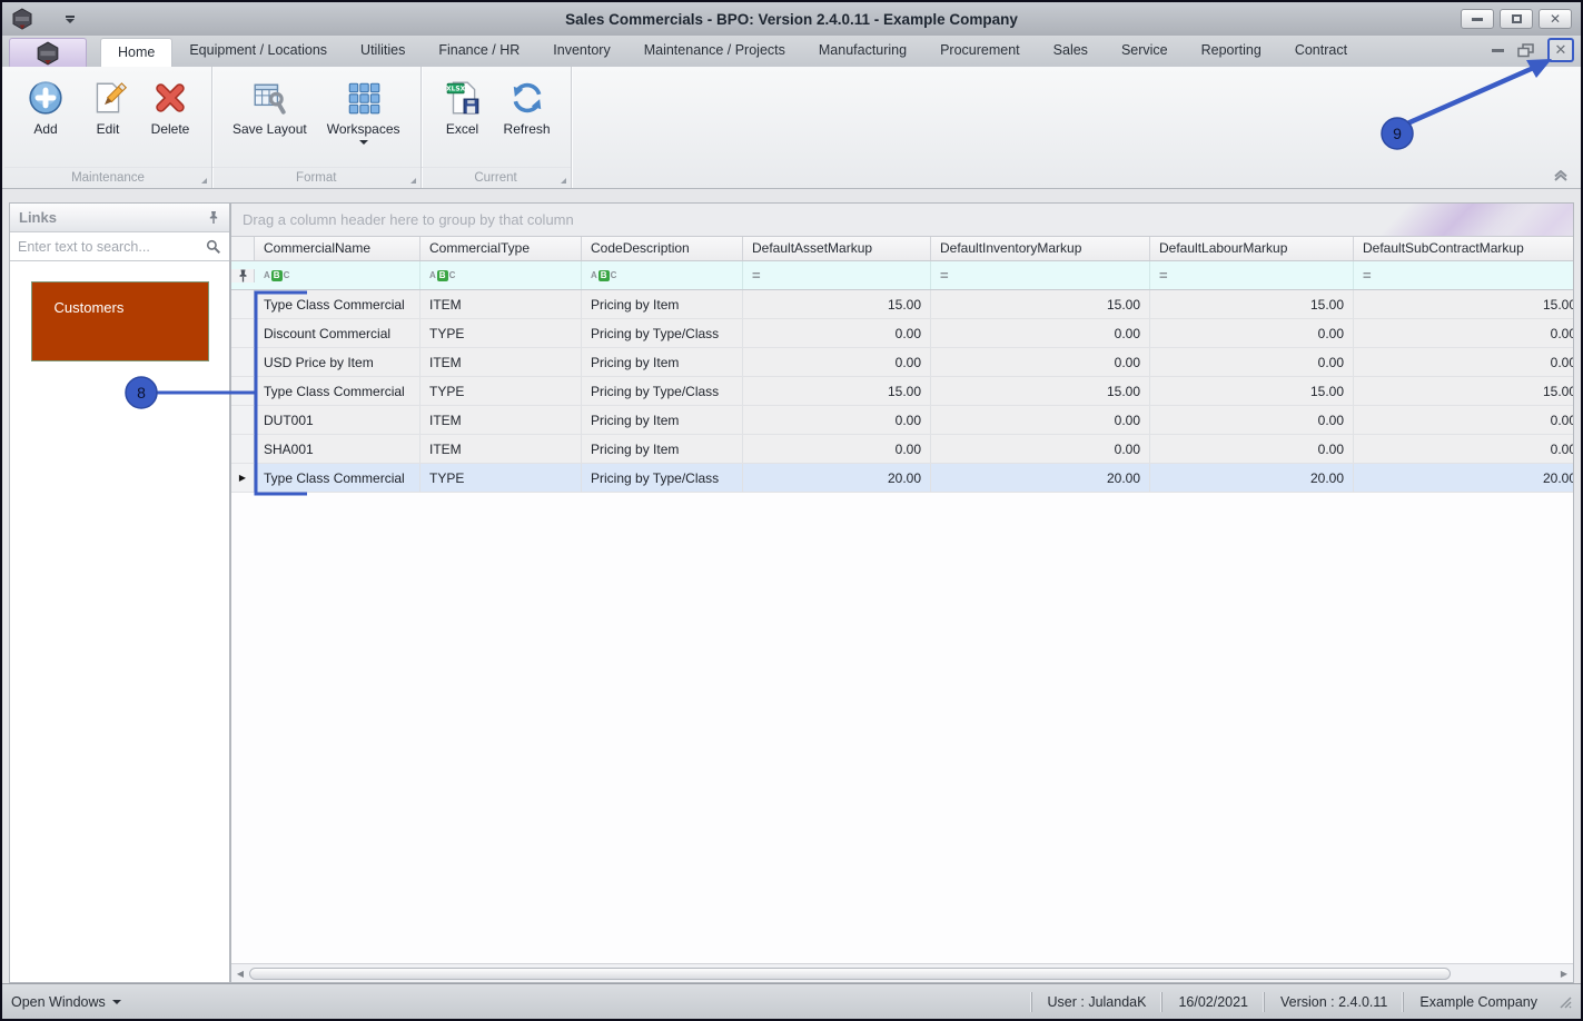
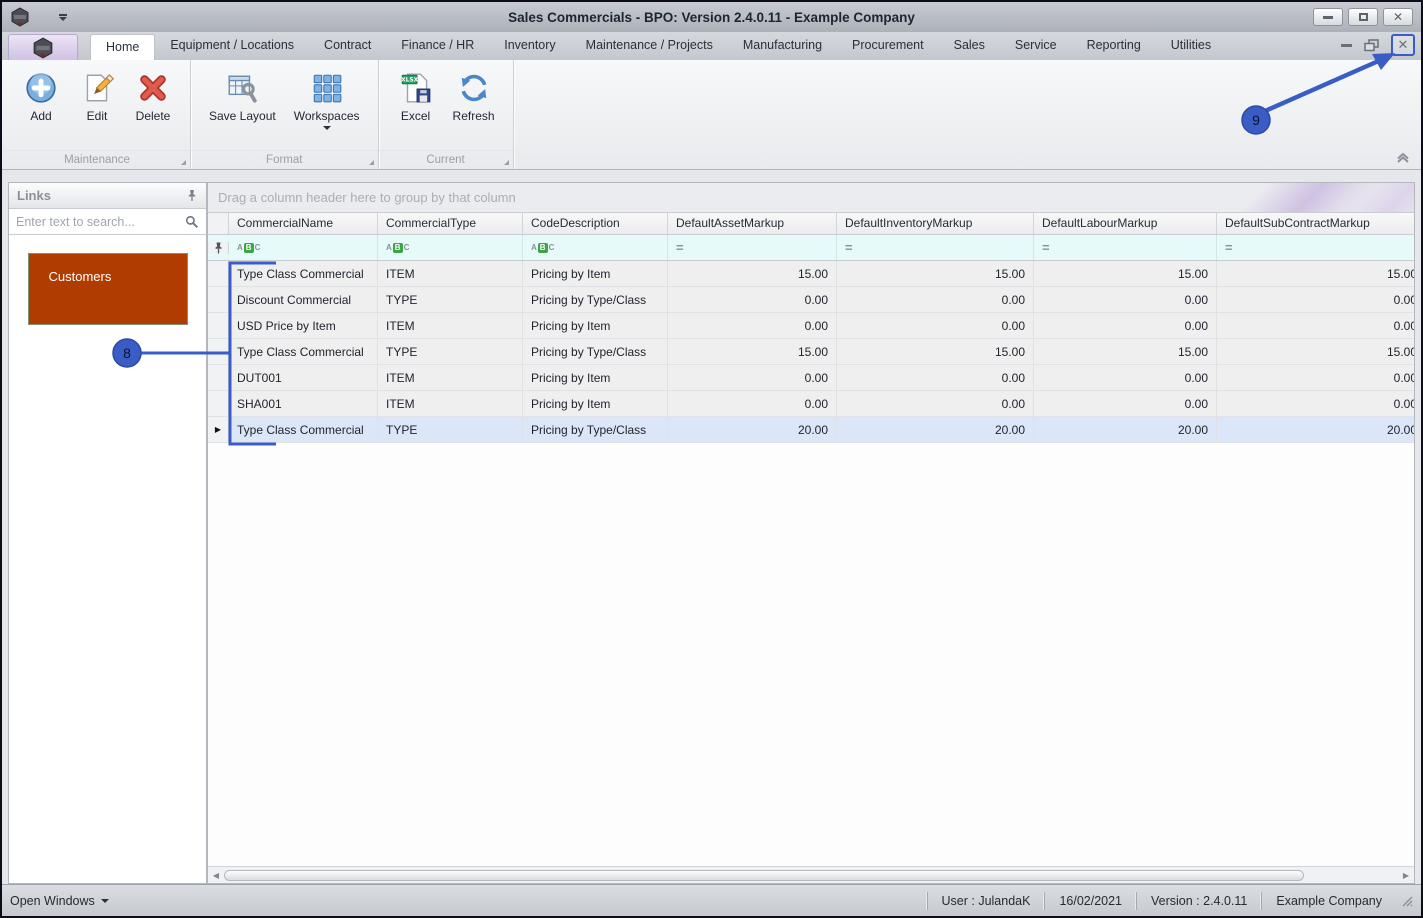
  Sales Commercials - BPO: Version 2.4.0.11 - Example Company
  ✕
  Home
  Equipment / Locations
- Utilities
+ Contract
  Finance / HR
  Inventory
  Maintenance / Projects
  Manufacturing
  Procurement
  Sales
  Service
  Reporting
- Contract
+ Utilities
  ✕
  Add
  Edit
  Delete
  Maintenance
  Save Layout
  Workspaces
  Format
  Excel
  Refresh
  Current
  Links
  Enter text to search...
  Customers
  Drag a column header here to group by that column
  CommercialName
  CommercialType
  CodeDescription
  DefaultAssetMarkup
  DefaultInventoryMarkup
  DefaultLabourMarkup
  DefaultSubContractMarkup
  A
  B
  C
  A
  B
  C
  A
  B
  C
  =
  =
  =
  =
  Type Class Commercial
  ITEM
  Pricing by Item
  15.00
  15.00
  15.00
  15.00
  Discount Commercial
  TYPE
  Pricing by Type/Class
  0.00
  0.00
  0.00
  0.00
  USD Price by Item
  ITEM
  Pricing by Item
  0.00
  0.00
  0.00
  0.00
  Type Class Commercial
  TYPE
  Pricing by Type/Class
  15.00
  15.00
  15.00
  15.00
  DUT001
  ITEM
  Pricing by Item
  0.00
  0.00
  0.00
  0.00
  SHA001
  ITEM
  Pricing by Item
  0.00
  0.00
  0.00
  0.00
  ▶
  Type Class Commercial
  TYPE
  Pricing by Type/Class
  20.00
  20.00
  20.00
  20.00
  ◀
  ▶
  Open Windows
  User : JulandaK
  16/02/2021
  Version : 2.4.0.11
  Example Company
  8
  9
